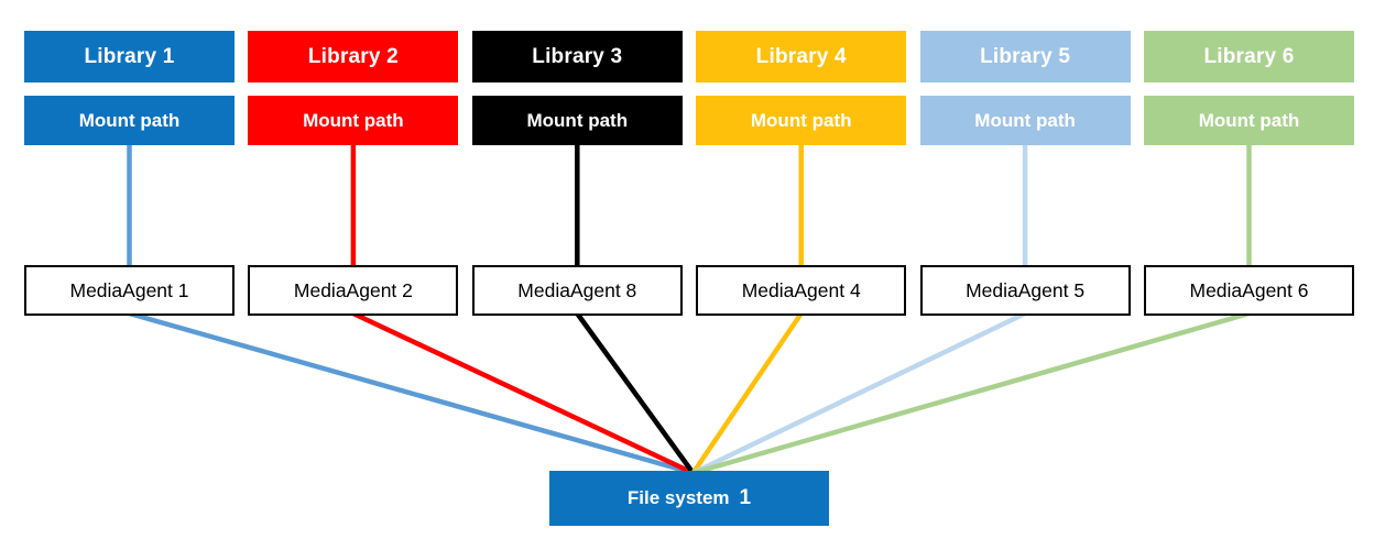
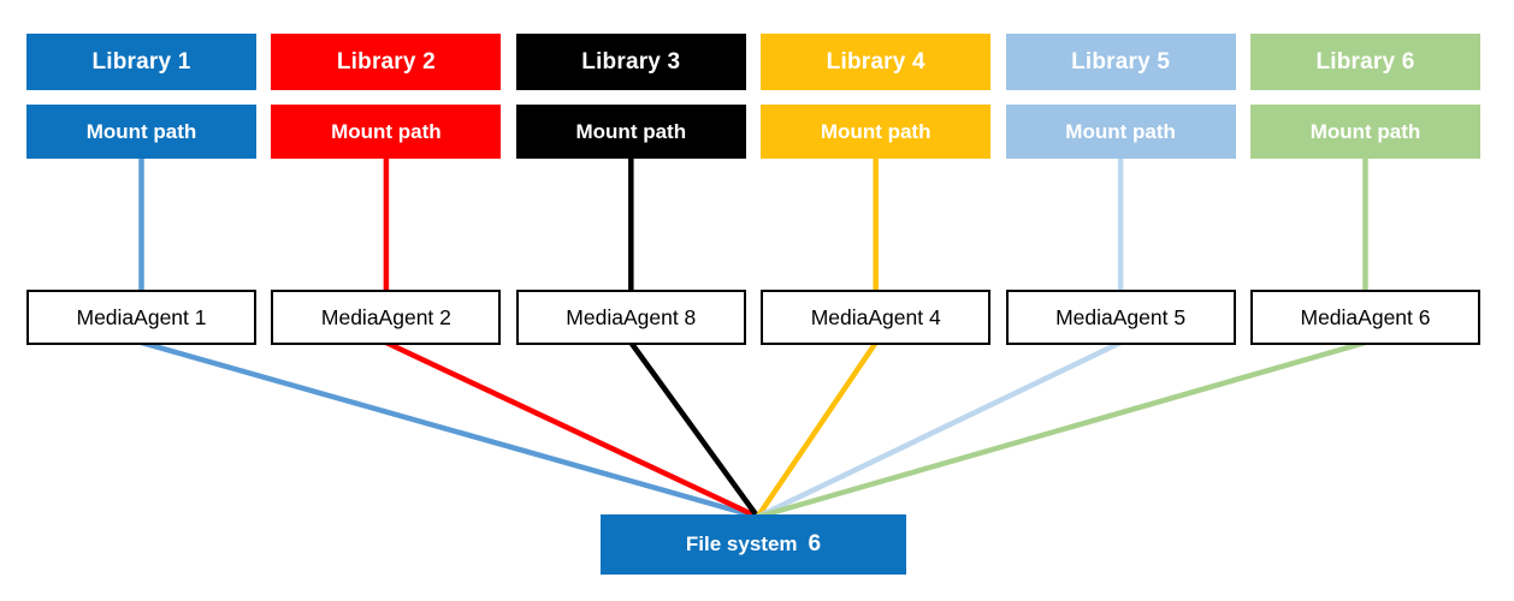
  File system
- 1
+ 6
  Library 1
  Mount path
  MediaAgent 1
  Library 2
  Mount path
  MediaAgent 2
  Library 3
  Mount path
  MediaAgent 8
  Library 4
  Mount path
  MediaAgent 4
  Library 5
  Mount path
  MediaAgent 5
  Library 6
  Mount path
  MediaAgent 6
